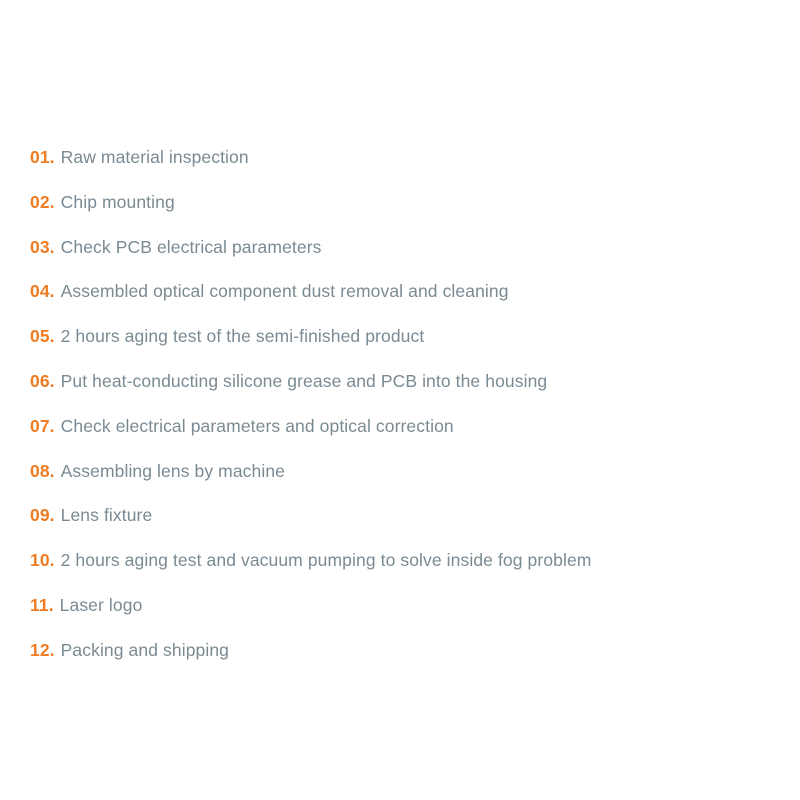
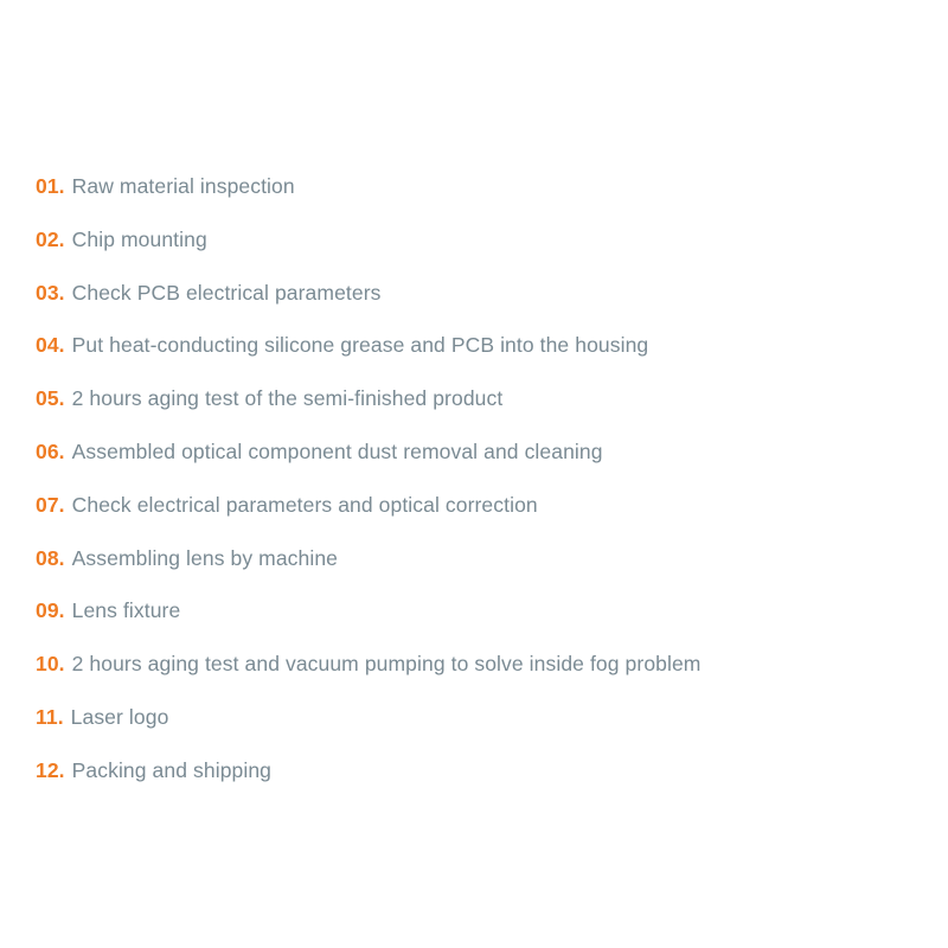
  01.
  Raw material inspection
  02.
  Chip mounting
  03.
  Check PCB electrical parameters
  04.
- Assembled optical component dust removal and cleaning
+ Put heat-conducting silicone grease and PCB into the housing
  05.
  2 hours aging test of the semi-finished product
  06.
- Put heat-conducting silicone grease and PCB into the housing
+ Assembled optical component dust removal and cleaning
  07.
  Check electrical parameters and optical correction
  08.
  Assembling lens by machine
  09.
  Lens fixture
  10.
  2 hours aging test and vacuum pumping to solve inside fog problem
  11.
  Laser logo
  12.
  Packing and shipping
